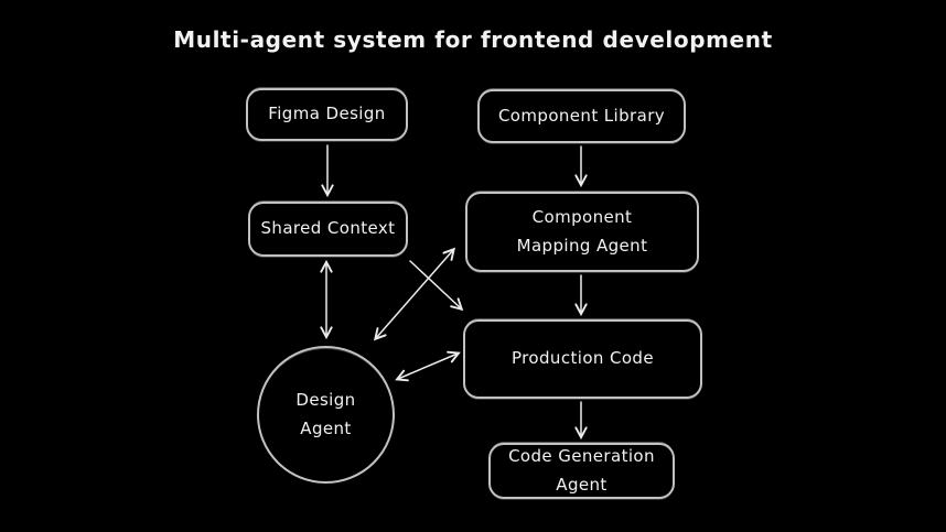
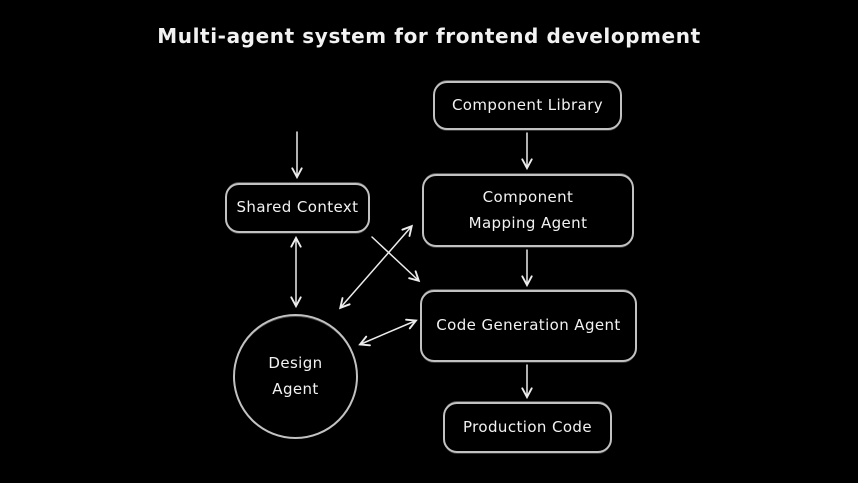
  Multi-agent system for frontend development
- Figma Design
  Component Library
  Shared Context
  Component Mapping Agent
- Production Code
+ Code Generation Agent
  Design Agent
- Code Generation Agent
+ Production Code
